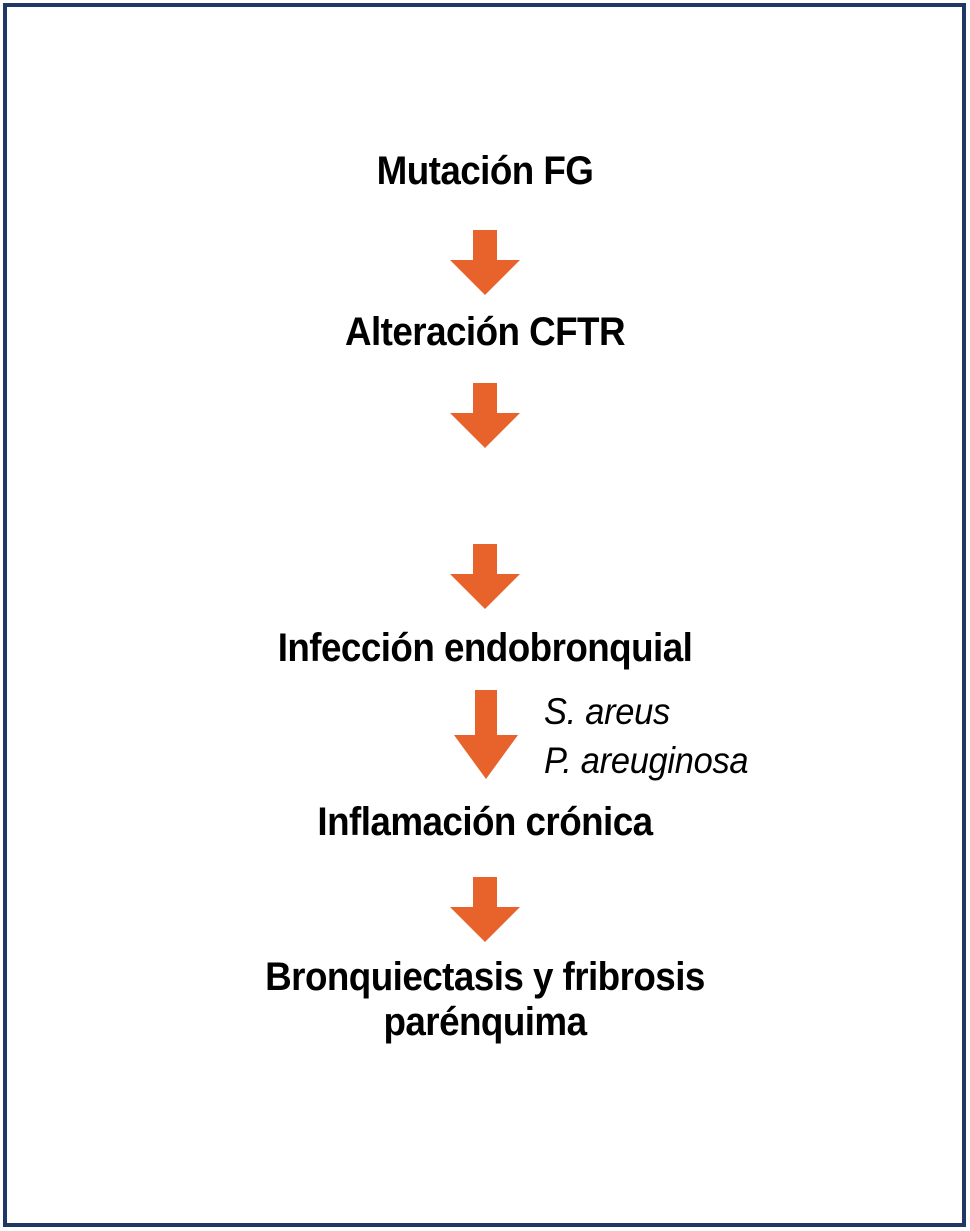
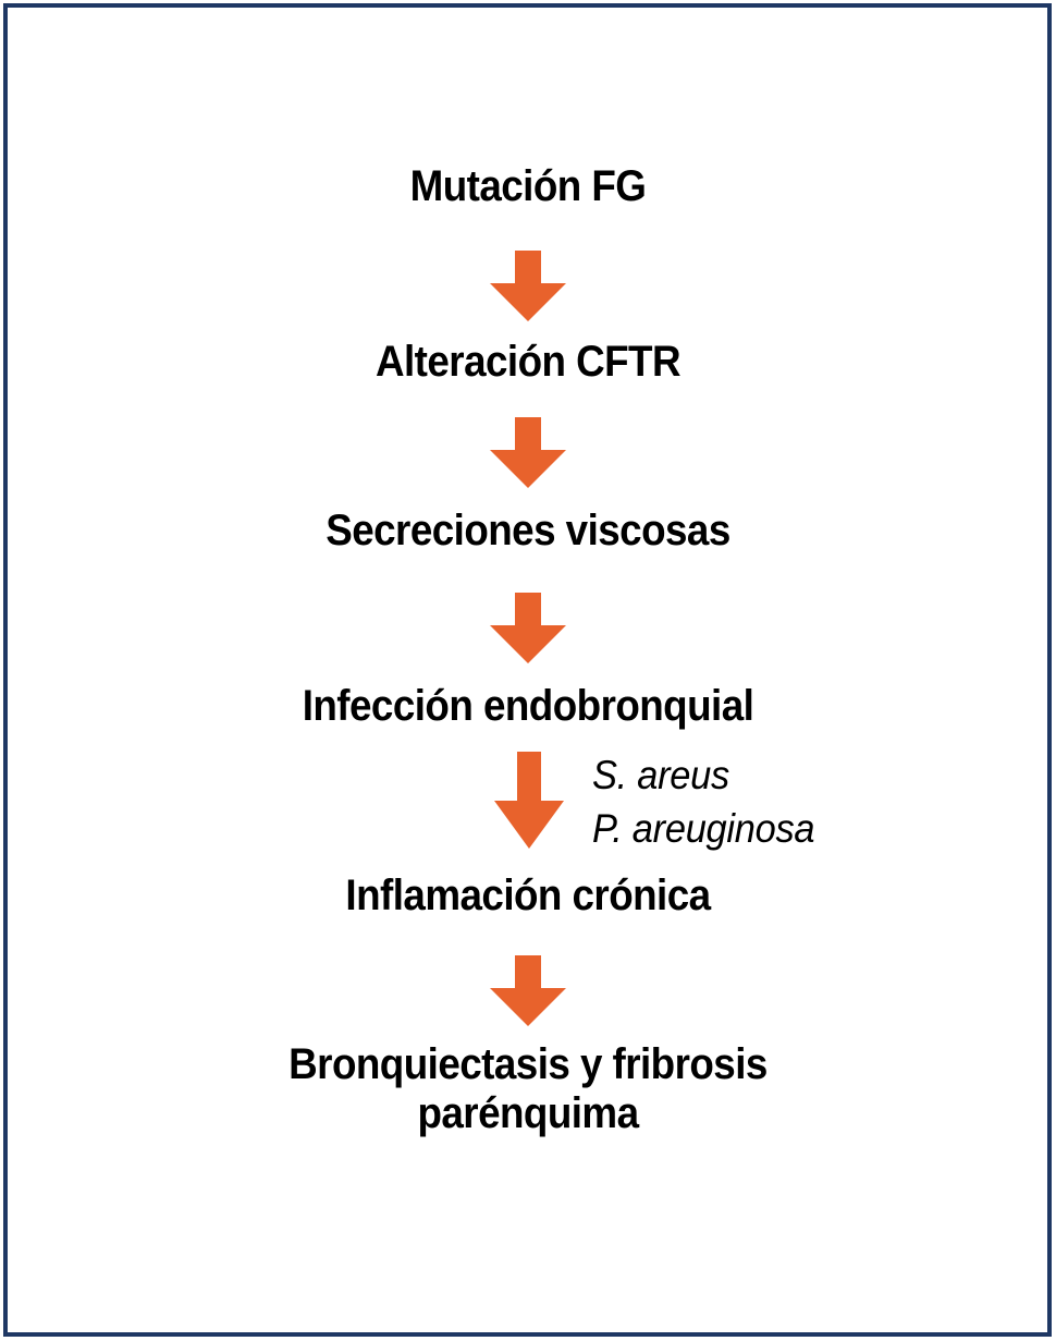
  Mutación FG
  Alteración CFTR
+ Secreciones viscosas
  Infección endobronquial
  S. areus
  P. areuginosa
  Inflamación crónica
  Bronquiectasis y fribrosis
  parénquima
